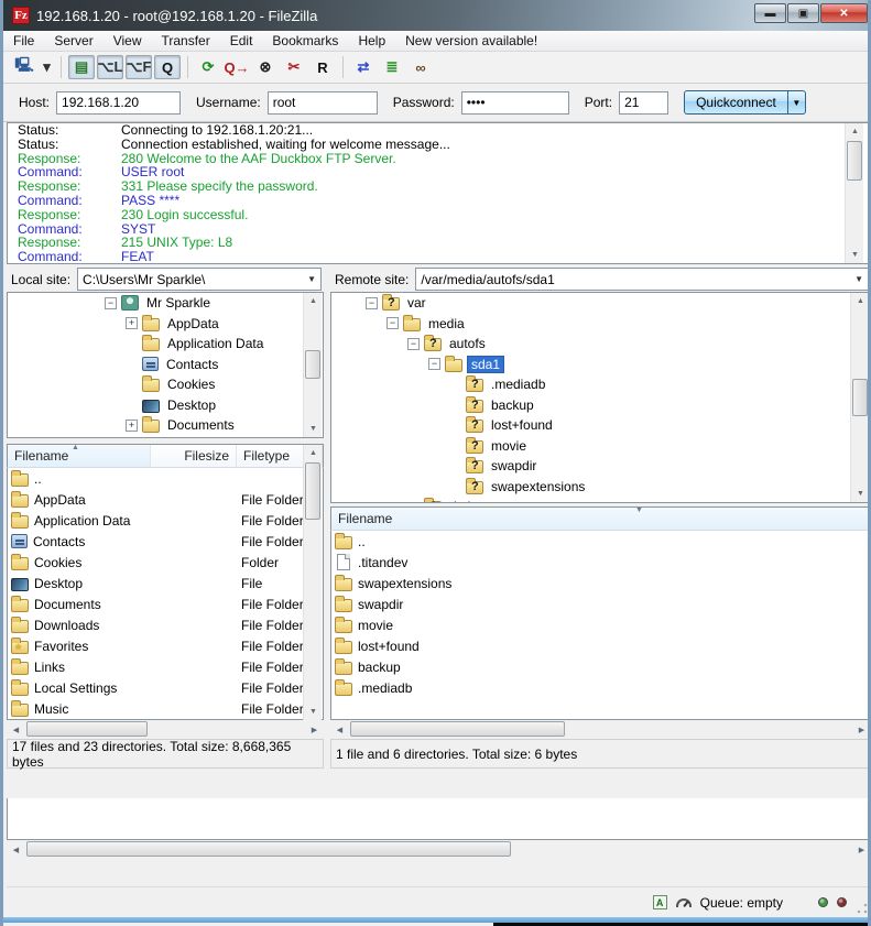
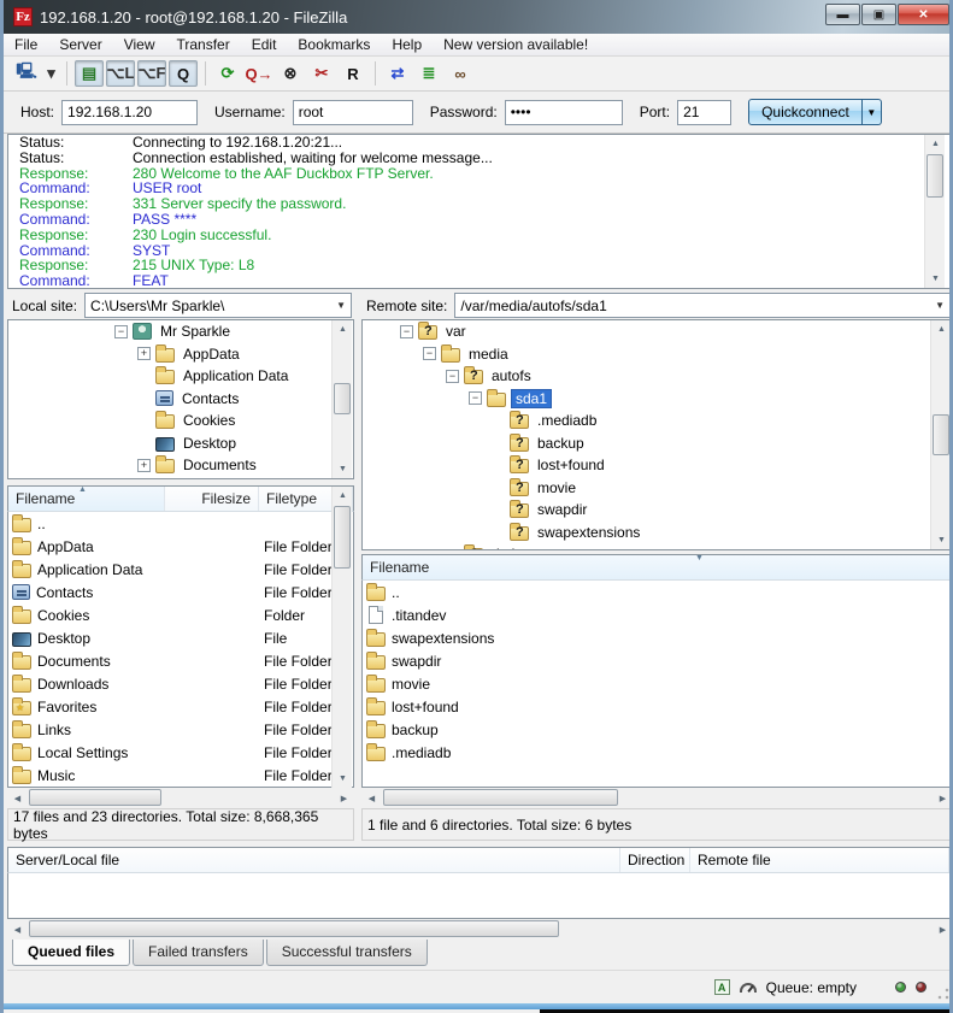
  Fz
  192.168.1.20 - root@192.168.1.20 - FileZilla
  ▬
  ▣
  ✕
  File
  Server
  View
  Transfer
  Edit
  Bookmarks
  Help
  New version available!
  🖳
  ▾
  ▤
  ⌥L
  ⌥F
  Q
  ⟳
  Q→
  ⊗
  ✂
  R
  ⇄
  ≣
  ∞
  Host:
  192.168.1.20
  Username:
  root
  Password:
  ••••
  Port:
  21
  Quickconnect
  ▼
  Status:
  Connecting to 192.168.1.20:21...
  Status:
  Connection established, waiting for welcome message...
  Response:
  280 Welcome to the AAF Duckbox FTP Server.
  Command:
  USER root
  Response:
- 331 Please specify the password.
+ 331 Server specify the password.
  Command:
  PASS ****
  Response:
  230 Login successful.
  Command:
  SYST
  Response:
  215 UNIX Type: L8
  Command:
  FEAT
  Local site:
  C:\Users\Mr Sparkle\
  ▼
  Remote site:
  /var/media/autofs/sda1
  ▼
  −
  Mr Sparkle
  +
  AppData
  Application Data
  Contacts
  Cookies
  Desktop
  +
  Documents
  −
  var
  −
  media
  −
  autofs
  −
  sda1
  .mediadb
  backup
  lost+found
  movie
  swapdir
  swapextensions
  Filename
  Filesize
  Filetype
  ..
  AppData
  File Folder
  Application Data
  File Folder
  Contacts
  File Folder
  Cookies
  Folder
  Desktop
  File
  Documents
  File Folder
  Downloads
  File Folder
  ★
  Favorites
  File Folder
  Links
  File Folder
  Local Settings
  File Folder
  Music
  File Folder
  17 files and 23 directories. Total size: 8,668,365 bytes
  Filename
  ..
  .titandev
  swapextensions
  swapdir
  movie
  lost+found
  backup
  .mediadb
  1 file and 6 directories. Total size: 6 bytes
+ Server/Local file
+ Direction
+ Remote file
+ Queued files
+ Failed transfers
+ Successful transfers
  A
  Queue: empty
